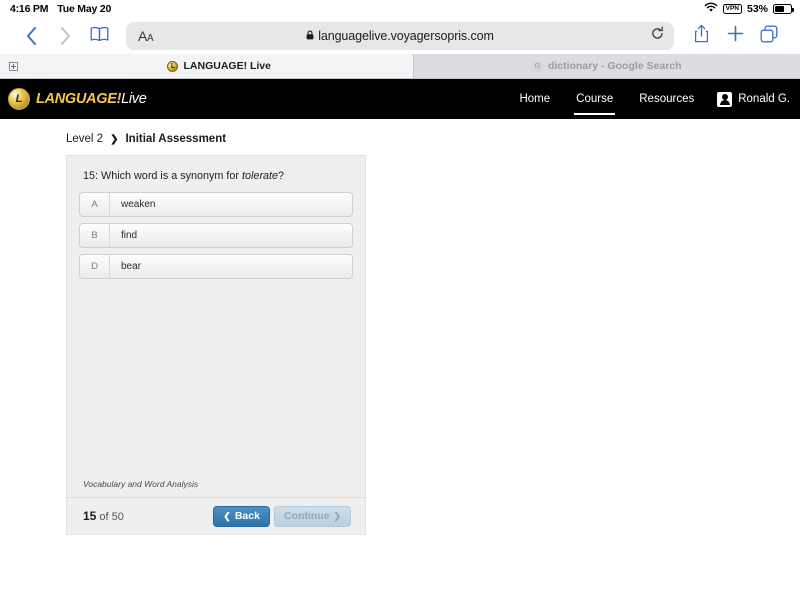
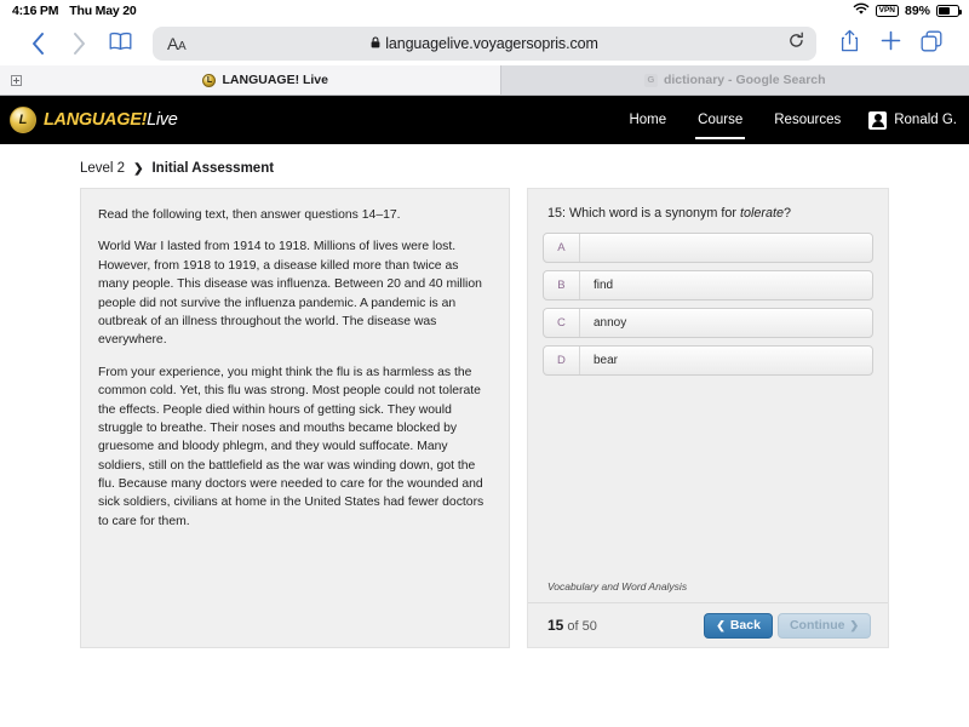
  4:16 PM
- Tue May 20
+ Thu May 20
- 53%
+ 89%
  AA
  languagelive.voyagersopris.com
  LANGUAGE! Live
  G
  dictionary - Google Search
  L
  LANGUAGE!Live
  Home
  Course
  Resources
  Ronald G.
  Level 2
  ❯
  Initial Assessment
+ Read the following text, then answer questions 14–17.
+ World War I lasted from 1914 to 1918. Millions of lives were lost. However, from 1918 to 1919, a disease killed more than twice as many people. This disease was influenza. Between 20 and 40 million people did not survive the influenza pandemic. A pandemic is an outbreak of an illness throughout the world. The disease was everywhere.
+ From your experience, you might think the flu is as harmless as the common cold. Yet, this flu was strong. Most people could not tolerate the effects. People died within hours of getting sick. They would struggle to breathe. Their noses and mouths became blocked by gruesome and bloody phlegm, and they would suffocate. Many soldiers, still on the battlefield as the war was winding down, got the flu. Because many doctors were needed to care for the wounded and sick soldiers, civilians at home in the United States had fewer doctors to care for them.
  15: Which word is a synonym for tolerate?
  A
- weaken
  B
  find
+ C
+ annoy
  D
  bear
  Vocabulary and Word Analysis
  15 of 50
  ❮
  Back
  Continue
  ❯
